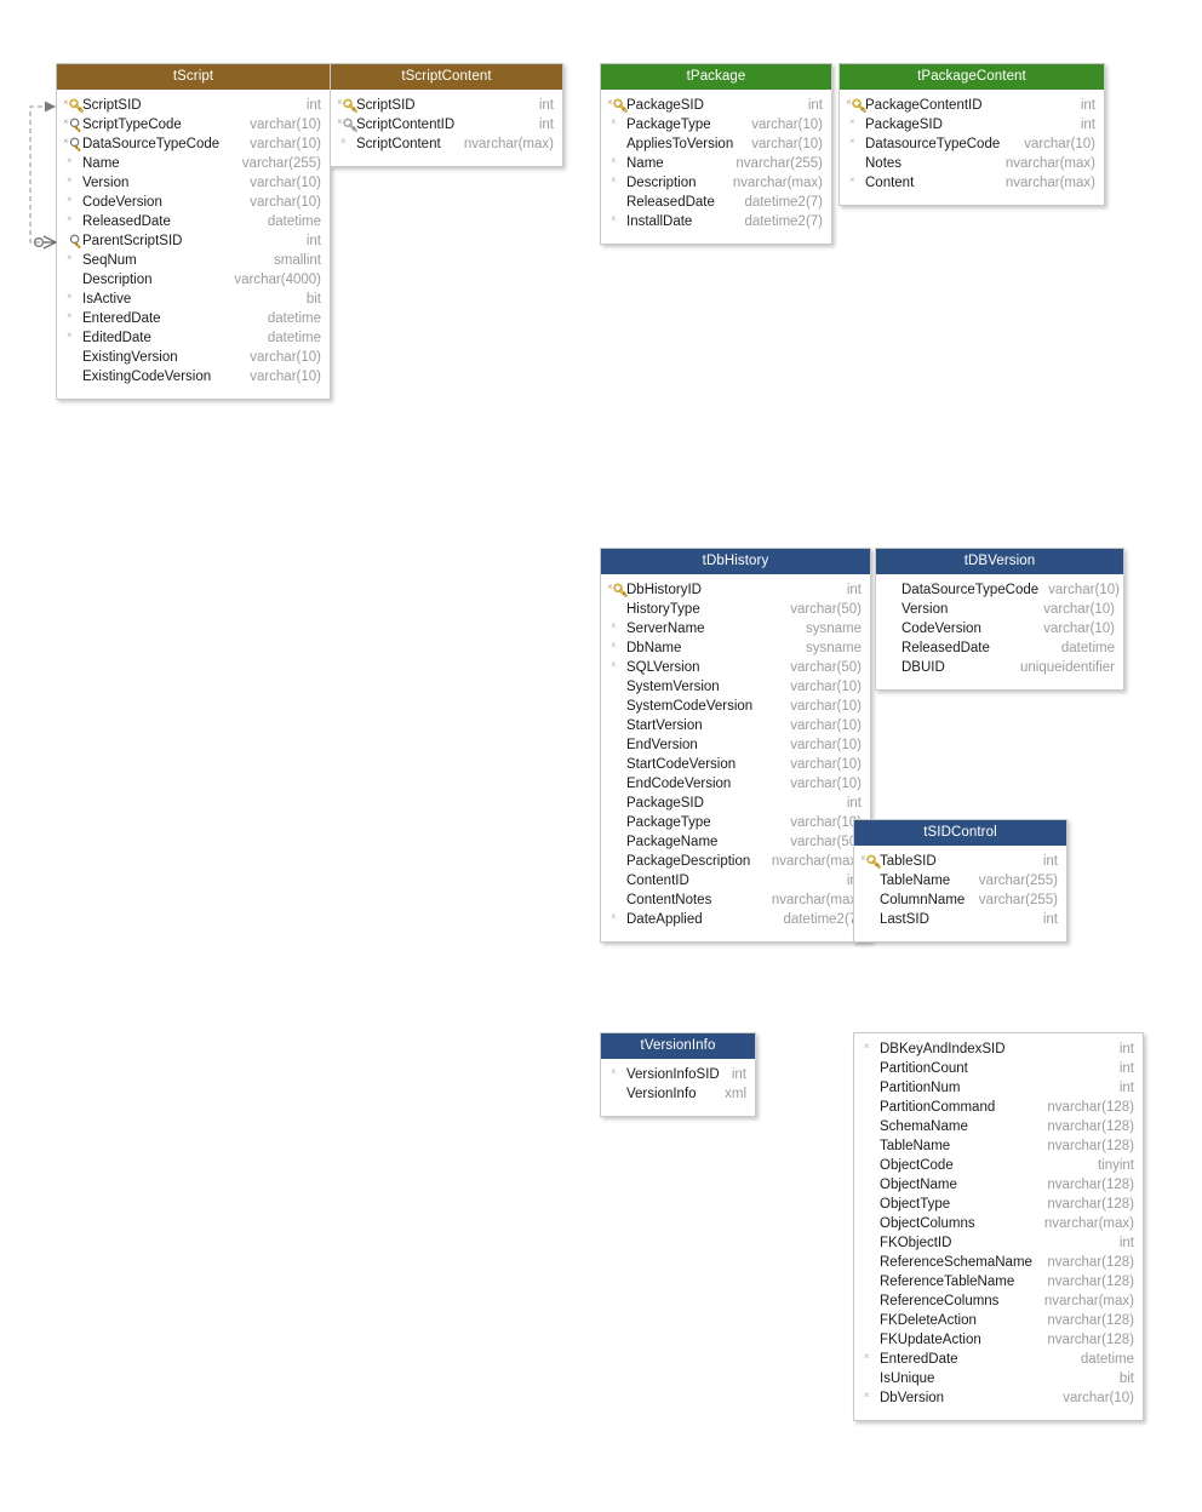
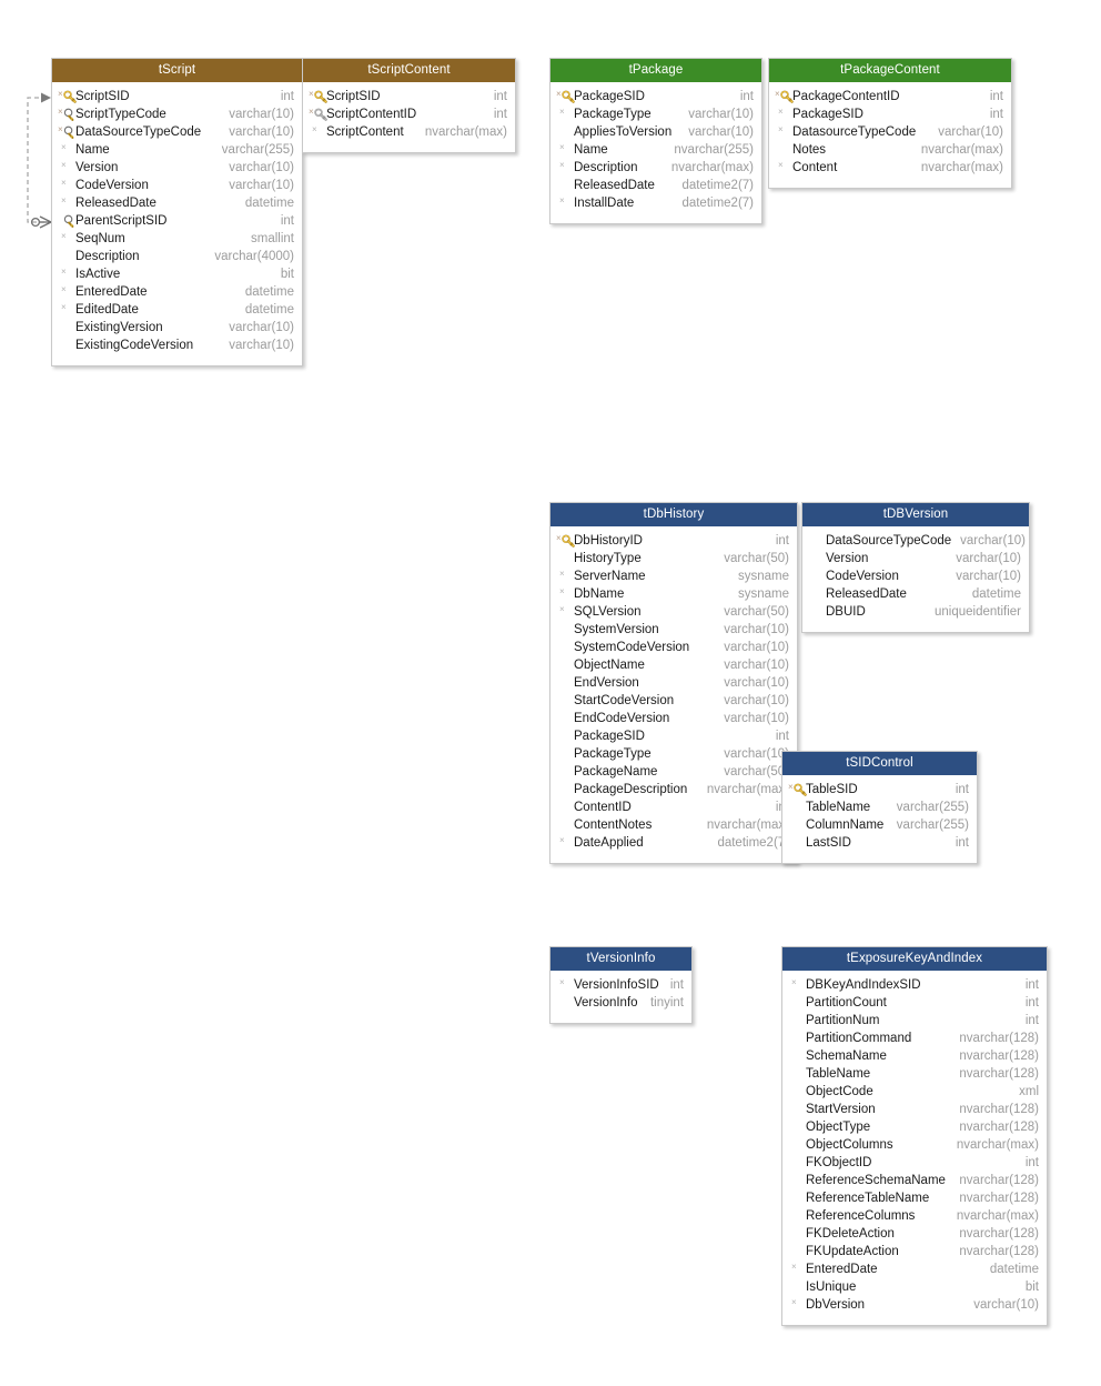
  tScript
  ×
  ScriptSID
  int
  ×
  ScriptTypeCode
  varchar(10)
  ×
  DataSourceTypeCode
  varchar(10)
  ×
  Name
  varchar(255)
  ×
  Version
  varchar(10)
  ×
  CodeVersion
  varchar(10)
  ×
  ReleasedDate
  datetime
  ParentScriptSID
  int
  ×
  SeqNum
  smallint
  Description
  varchar(4000)
  ×
  IsActive
  bit
  ×
  EnteredDate
  datetime
  ×
  EditedDate
  datetime
  ExistingVersion
  varchar(10)
  ExistingCodeVersion
  varchar(10)
  tScriptContent
  ×
  ScriptSID
  int
  ×
  ScriptContentID
  int
  ×
  ScriptContent
  nvarchar(max)
  tPackage
  ×
  PackageSID
  int
  ×
  PackageType
  varchar(10)
  AppliesToVersion
  varchar(10)
  ×
  Name
  nvarchar(255)
  ×
  Description
  nvarchar(max)
  ReleasedDate
  datetime2(7)
  ×
  InstallDate
  datetime2(7)
  tPackageContent
  ×
  PackageContentID
  int
  ×
  PackageSID
  int
  ×
  DatasourceTypeCode
  varchar(10)
  Notes
  nvarchar(max)
  ×
  Content
  nvarchar(max)
  tDbHistory
  ×
  DbHistoryID
  int
  HistoryType
  varchar(50)
  ×
  ServerName
  sysname
  ×
  DbName
  sysname
  ×
  SQLVersion
  varchar(50)
  SystemVersion
  varchar(10)
  SystemCodeVersion
  varchar(10)
- StartVersion
+ ObjectName
  varchar(10)
  EndVersion
  varchar(10)
  StartCodeVersion
  varchar(10)
  EndCodeVersion
  varchar(10)
  PackageSID
  int
  PackageType
  varchar(1
  PackageName
  varchar(5
  PackageDescription
  nvarchar(ma
  ContentID
  ContentNotes
  nvarchar(ma
  ×
  DateApplied
  datetime2(
  tDBVersion
  DataSourceTypeCode
  varchar(10)
  Version
  varchar(10)
  CodeVersion
  varchar(10)
  ReleasedDate
  datetime
  DBUID
  uniqueidentifier
  tSIDControl
  ×
  TableSID
  int
  TableName
  varchar(255)
  ColumnName
  varchar(255)
  LastSID
  int
  tVersionInfo
  ×
  VersionInfoSID
  int
  VersionInfo
- xml
+ tinyint
+ tExposureKeyAndIndex
  ×
  DBKeyAndIndexSID
  int
  PartitionCount
  int
  PartitionNum
  int
  PartitionCommand
  nvarchar(128)
  SchemaName
  nvarchar(128)
  TableName
  nvarchar(128)
  ObjectCode
- tinyint
+ xml
- ObjectName
+ StartVersion
  nvarchar(128)
  ObjectType
  nvarchar(128)
  ObjectColumns
  nvarchar(max)
  FKObjectID
  int
  ReferenceSchemaName
  nvarchar(128)
  ReferenceTableName
  nvarchar(128)
  ReferenceColumns
  nvarchar(max)
  FKDeleteAction
  nvarchar(128)
  FKUpdateAction
  nvarchar(128)
  ×
  EnteredDate
  datetime
  IsUnique
  bit
  ×
  DbVersion
  varchar(10)
